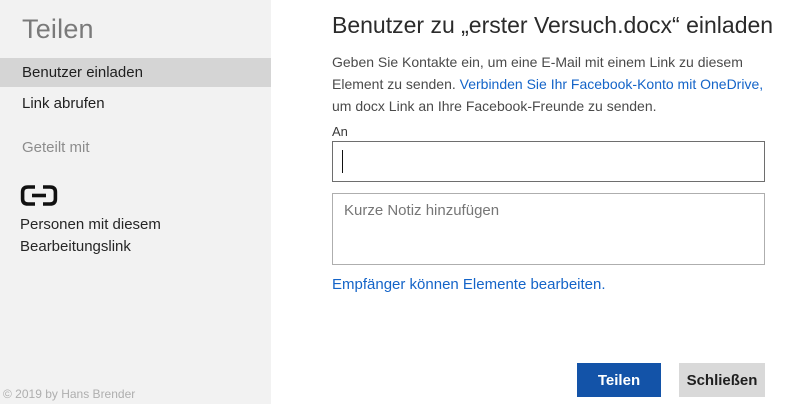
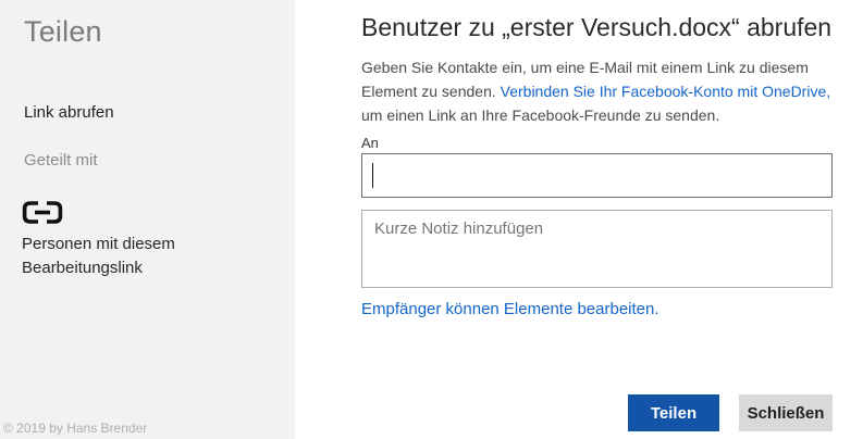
  Teilen
- Benutzer einladen
  Link abrufen
  Geteilt mit
  Personen mit diesem Bearbeitungslink
  © 2019 by Hans Brender
- Benutzer zu „erster Versuch.docx“ einladen
+ Benutzer zu „erster Versuch.docx“ abrufen
- Geben Sie Kontakte ein, um eine E-Mail mit einem Link zu diesem Element zu senden. Verbinden Sie Ihr Facebook-Konto mit OneDrive, um docx Link an Ihre Facebook-Freunde zu senden.
+ Geben Sie Kontakte ein, um eine E-Mail mit einem Link zu diesem Element zu senden. Verbinden Sie Ihr Facebook-Konto mit OneDrive, um einen Link an Ihre Facebook-Freunde zu senden.
  An
  Kurze Notiz hinzufügen
  Empfänger können Elemente bearbeiten.
  Teilen
  Schließen
